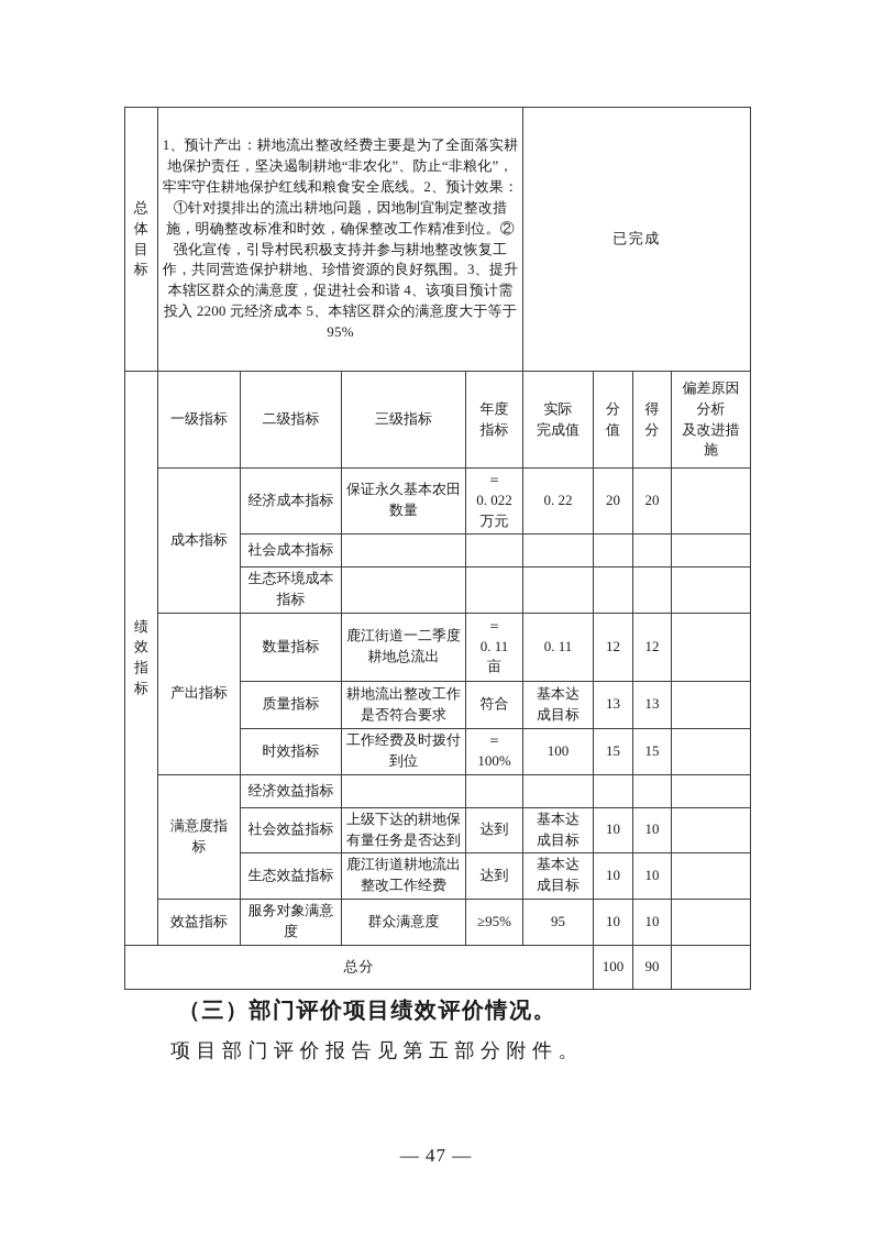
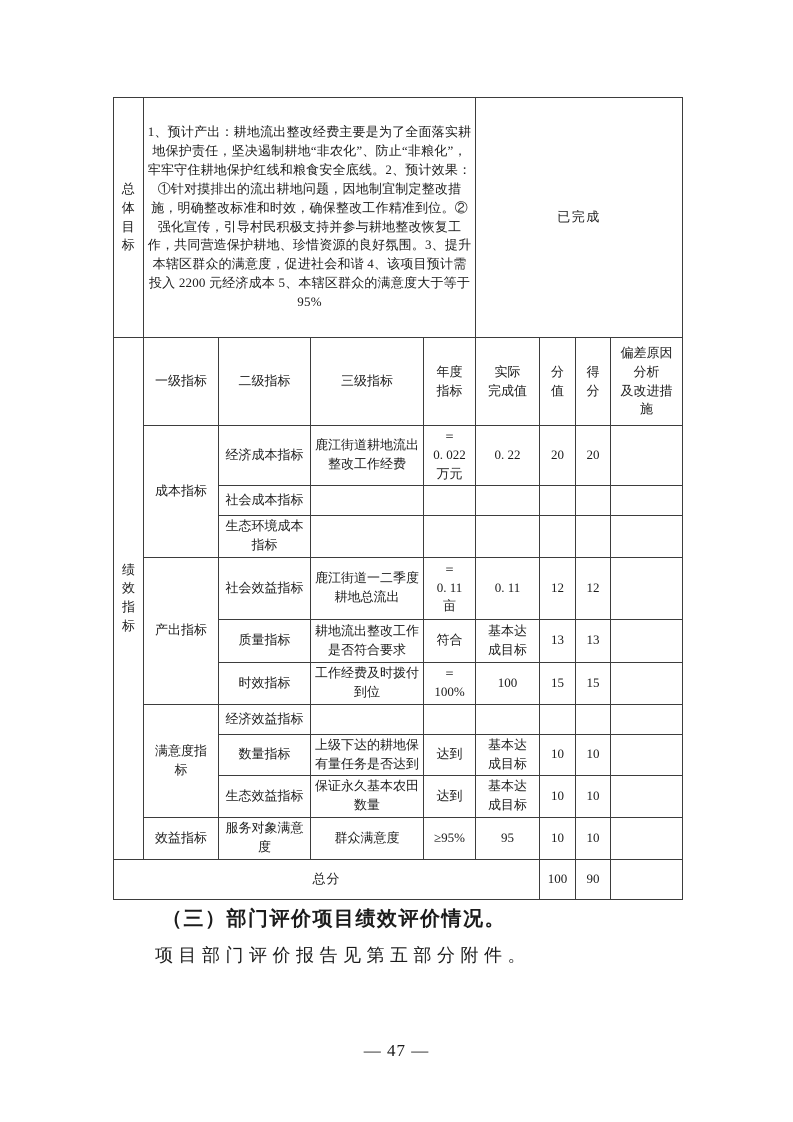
  总体 目标	1、预计产出：耕地流出整改经费主要是为了全面落实耕地保护责任，坚决遏制耕地“非农化”、防止“非粮化”，牢牢守住耕地保护红线和粮食安全底线。2、预计效果：①针对摸排出的流出耕地问题，因地制宜制定整改措施，明确整改标准和时效，确保整改工作精准到位。②强化宣传，引导村民积极支持并参与耕地整改恢复工作，共同营造保护耕地、珍惜资源的良好氛围。3、提升本辖区群众的满意度，促进社会和谐 4、该项目预计需投入 2200 元经济成本 5、本辖区群众的满意度大于等于 95%	已完成
  绩 效 指 标	一级指标	二级指标	三级指标	年度 指标	实际 完成值	分 值	得 分	偏差原因 分析 及改进措 施
- 成本指标	经济成本指标	保证永久基本农田 数量	＝ 0. 022 万元	0. 22	20	20
+ 成本指标	经济成本指标	鹿江街道耕地流出 整改工作经费	＝ 0. 022 万元	0. 22	20	20
  社会成本指标
  生态环境成本 指标
- 产出指标	数量指标	鹿江街道一二季度 耕地总流出	＝ 0. 11 亩	0. 11	12	12
+ 产出指标	社会效益指标	鹿江街道一二季度 耕地总流出	＝ 0. 11 亩	0. 11	12	12
  质量指标	耕地流出整改工作 是否符合要求	符合	基本达 成目标	13	13
  时效指标	工作经费及时拨付 到位	＝ 100%	100	15	15
  满意度指 标	经济效益指标
- 社会效益指标	上级下达的耕地保 有量任务是否达到	达到	基本达 成目标	10	10
+ 数量指标	上级下达的耕地保 有量任务是否达到	达到	基本达 成目标	10	10
- 生态效益指标	鹿江街道耕地流出 整改工作经费	达到	基本达 成目标	10	10
+ 生态效益指标	保证永久基本农田 数量	达到	基本达 成目标	10	10
  效益指标	服务对象满意 度	群众满意度	≥95%	95	10	10
  总分	100	90
  （三）部门评价项目绩效评价情况。
  项目部门评价报告见第五部分附件。
  — 47 —
